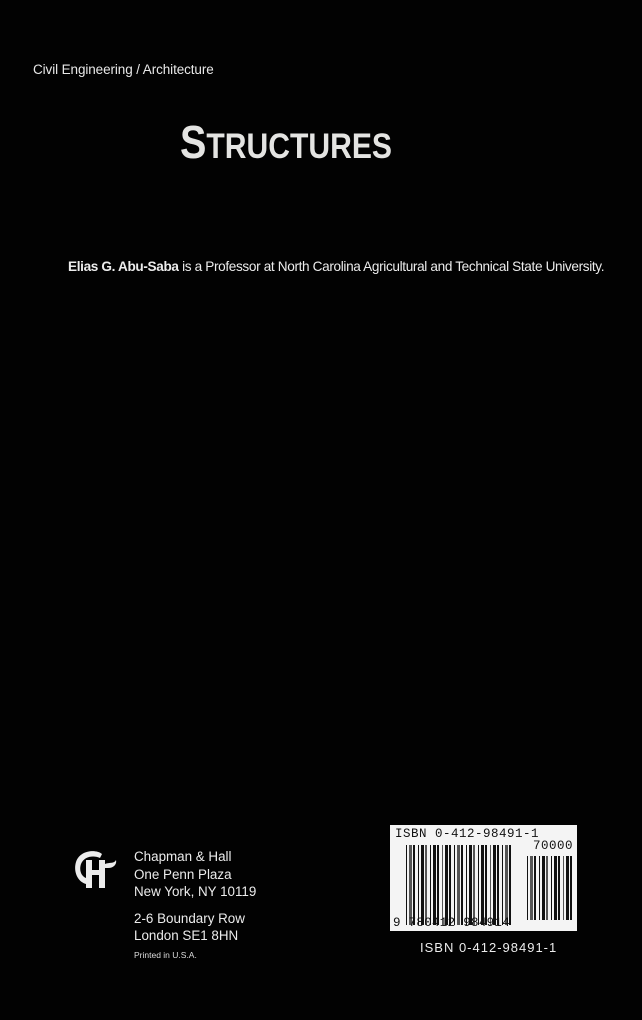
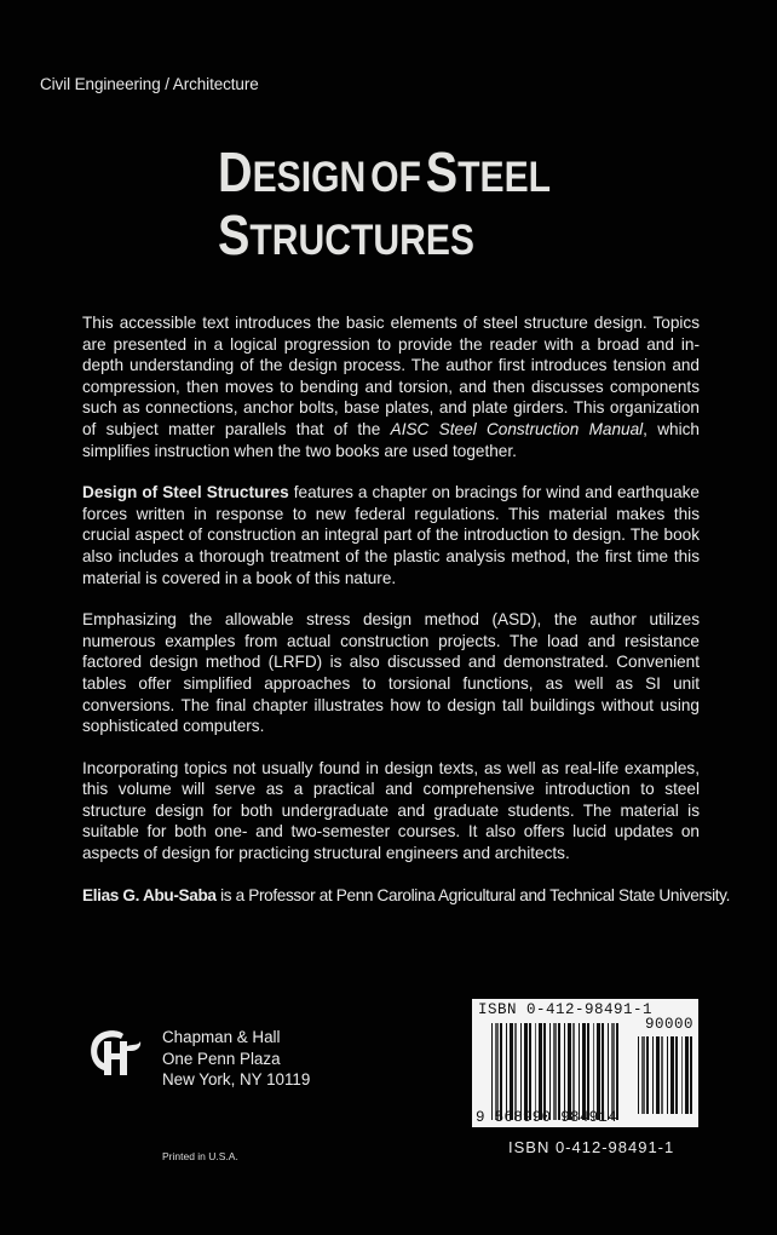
  Civil Engineering / Architecture
+ DESIGN OF STEEL
  STRUCTURES
+ This accessible text introduces the basic elements of steel structure design. Topics are presented in a logical progression to provide the reader with a broad and in-depth understanding of the design process. The author first introduces tension and compression, then moves to bending and torsion, and then discusses components such as connections, anchor bolts, base plates, and plate girders. This organization of subject matter parallels that of the AISC Steel Construction Manual, which simplifies instruction when the two books are used together.
+ Design of Steel Structures features a chapter on bracings for wind and earthquake forces written in response to new federal regulations. This material makes this crucial aspect of construction an integral part of the introduction to design. The book also includes a thorough treatment of the plastic analysis method, the first time this material is covered in a book of this nature.
+ Emphasizing the allowable stress design method (ASD), the author utilizes numerous examples from actual construction projects. The load and resistance factored design method (LRFD) is also discussed and demonstrated. Convenient tables offer simplified approaches to torsional functions, as well as SI unit conversions. The final chapter illustrates how to design tall buildings without using sophisticated computers.
+ Incorporating topics not usually found in design texts, as well as real-life examples, this volume will serve as a practical and comprehensive introduction to steel structure design for both undergraduate and graduate students. The material is suitable for both one- and two-semester courses. It also offers lucid updates on aspects of design for practicing structural engineers and architects.
- Elias G. Abu-Saba is a Professor at North Carolina Agricultural and Technical State University.
+ Elias G. Abu-Saba is a Professor at Penn Carolina Agricultural and Technical State University.
  Chapman & Hall
  One Penn Plaza
  New York, NY 10119
- 2-6 Boundary Row
- London SE1 8HN
  Printed in U.S.A.
  ISBN 0-412-98491-1
- 70000
+ 90000
- 9 780412 984914
+ 9 568990 984914
  ISBN 0-412-98491-1
